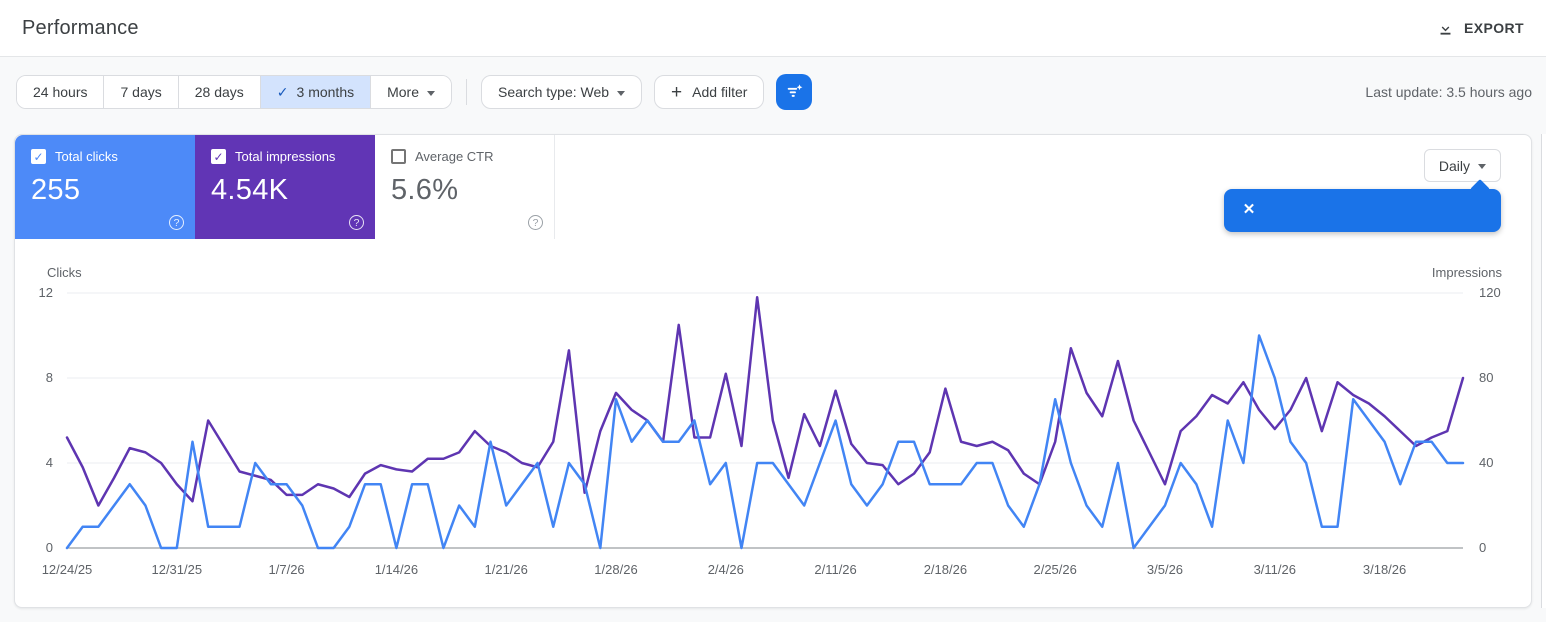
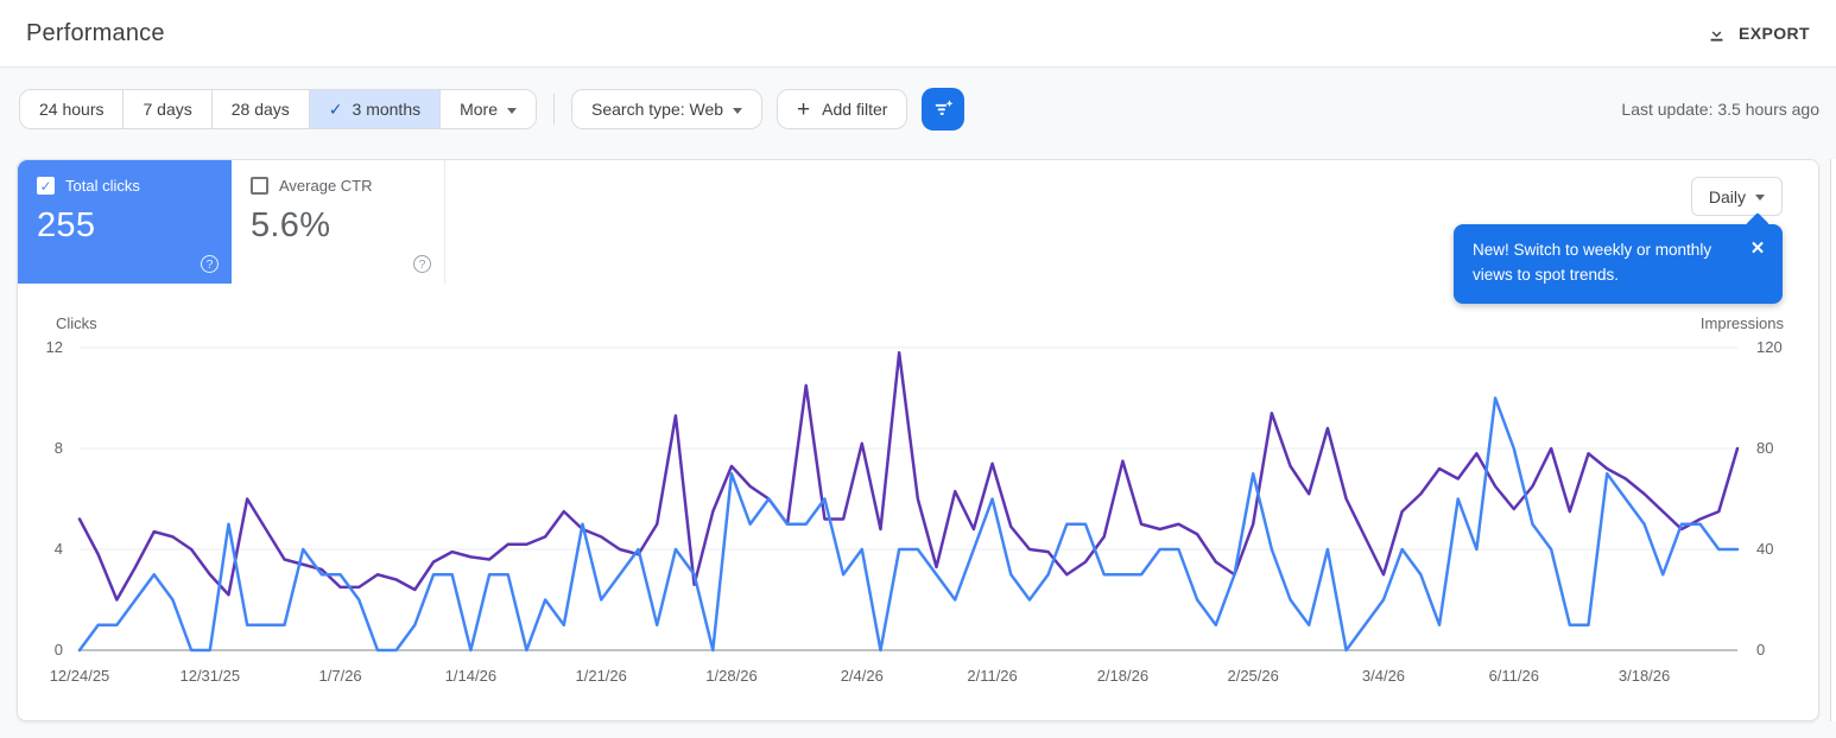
  Performance
  EXPORT
  24 hours
  7 days
  28 days
  3 months
  More
  Search type: Web
  Add filter
  Last update: 3.5 hours ago
  Total clicks
  255
- Total impressions
- 4.54K
  Average CTR
  5.6%
  Daily
+ New! Switch to weekly or monthly views to spot trends.
  Clicks
  Impressions
  0
  0
  4
  40
  8
  80
  12
  120
  12/24/25
  12/31/25
  1/7/26
  1/14/26
  1/21/26
  1/28/26
  2/4/26
  2/11/26
  2/18/26
  2/25/26
- 3/5/26
+ 3/4/26
- 3/11/26
+ 6/11/26
  3/18/26
